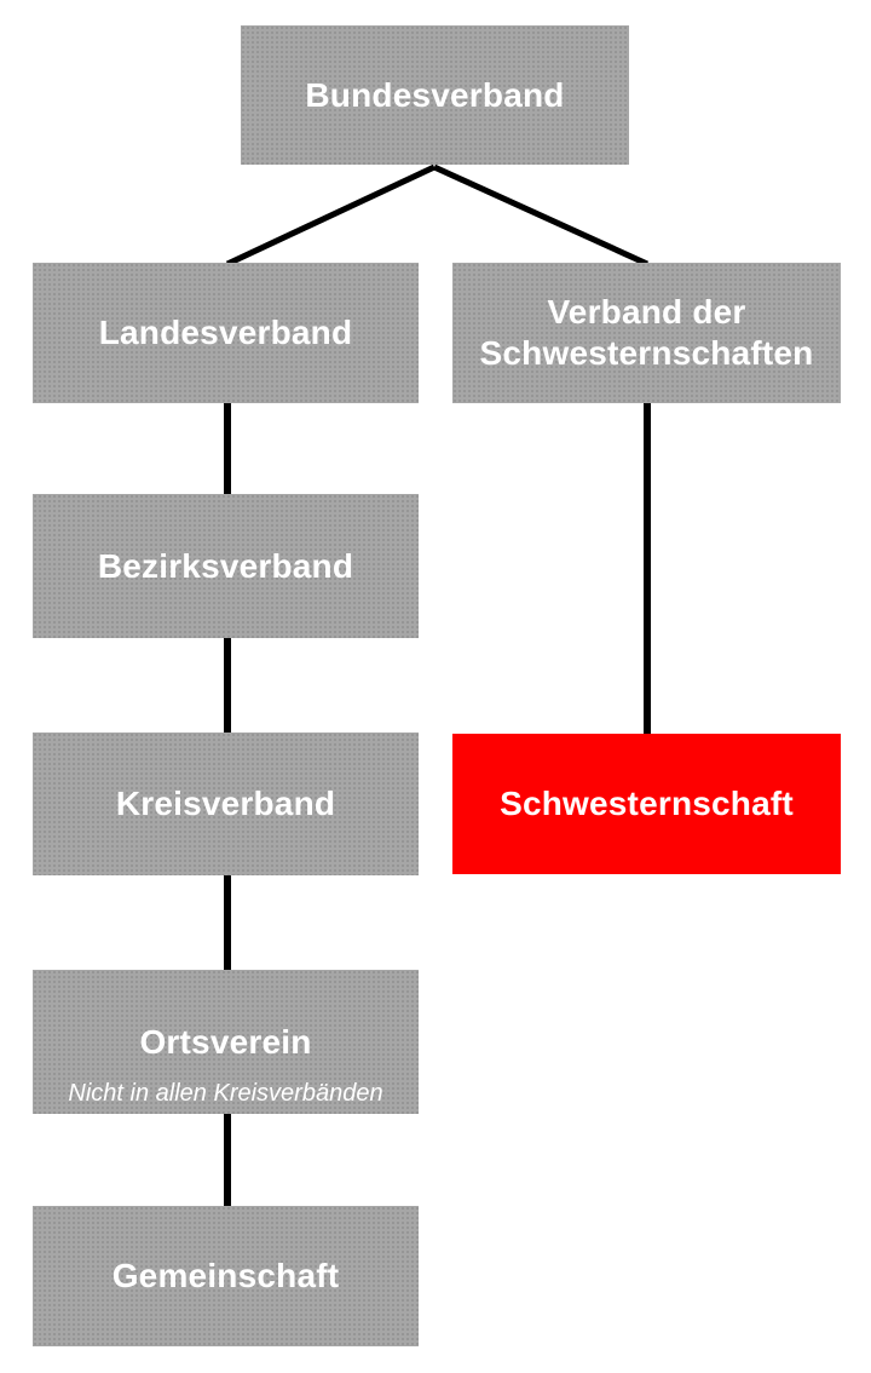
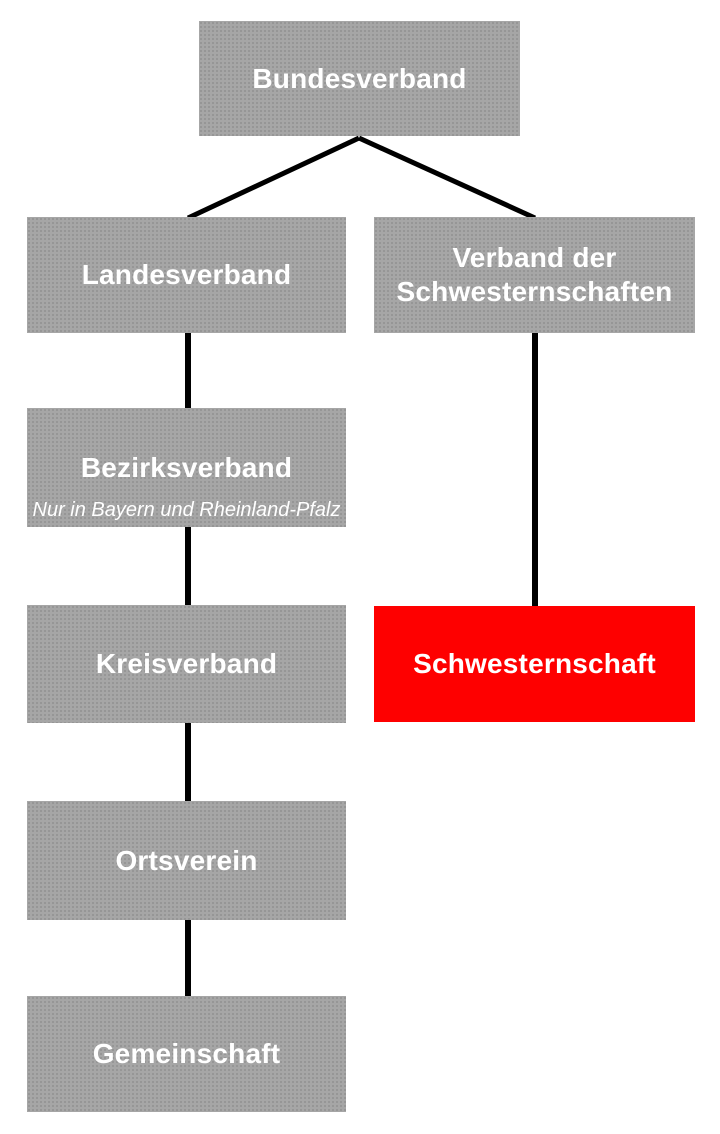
  Bundesverband
  Landesverband
  Verband der Schwesternschaften
  Bezirksverband
+ Nur in Bayern und Rheinland-Pfalz
  Kreisverband
  Schwesternschaft
  Ortsverein
- Nicht in allen Kreisverbänden
  Gemeinschaft
